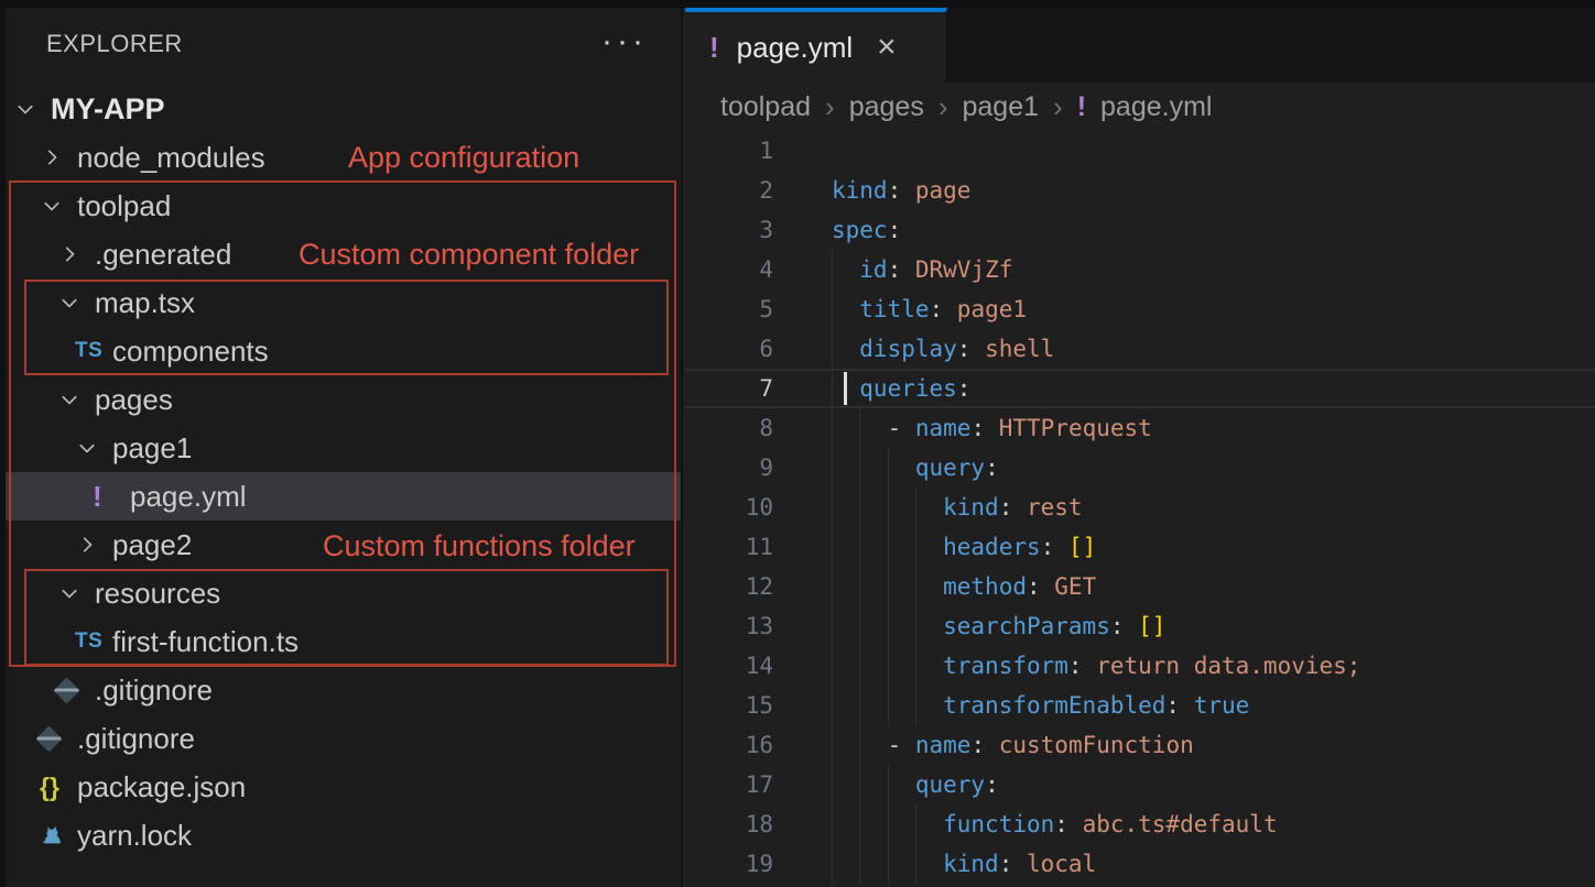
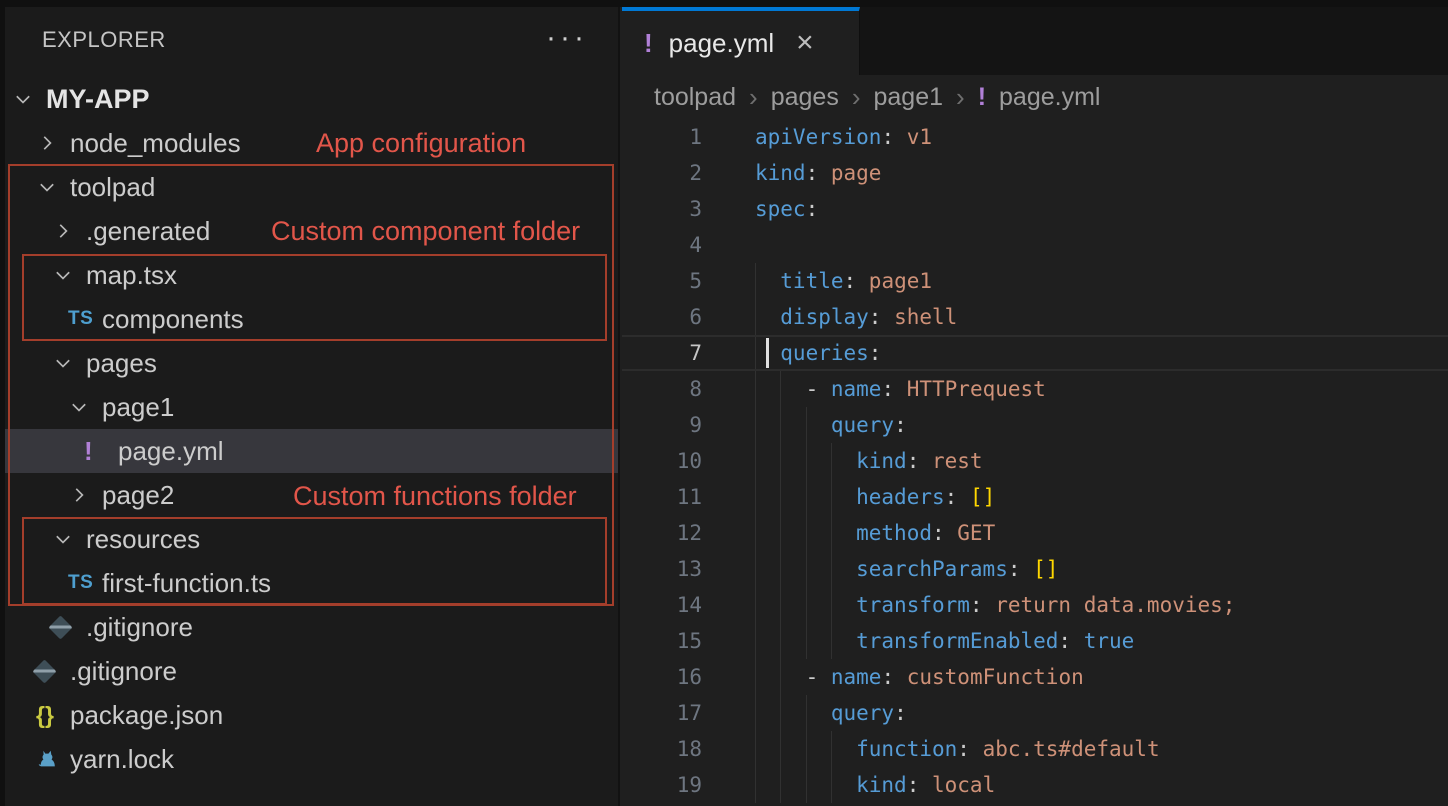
  EXPLORER
  ···
  MY-APP
  node_modules
  toolpad
  .generated
  map.tsx
  TS
  components
  pages
  page1
  !
  page.yml
  page2
  resources
  TS
  first-function.ts
  .gitignore
  .gitignore
  {}
  package.json
  yarn.lock
  App configuration
  Custom component folder
  Custom functions folder
  !
  page.yml
  ×
  toolpad
  ›
  pages
  ›
  page1
  ›
  !
  page.yml
  1
+ apiVersion: v1
  2
  kind: page
  3
  spec:
  4
- id: DRwVjZf
  5
  title: page1
  6
  display: shell
  7
  queries:
  8
  - name: HTTPrequest
  9
  query:
  10
  kind: rest
  11
  headers: []
  12
  method: GET
  13
  searchParams: []
  14
  transform: return data.movies;
  15
  transformEnabled: true
  16
  - name: customFunction
  17
  query:
  18
  function: abc.ts#default
  19
  kind: local
